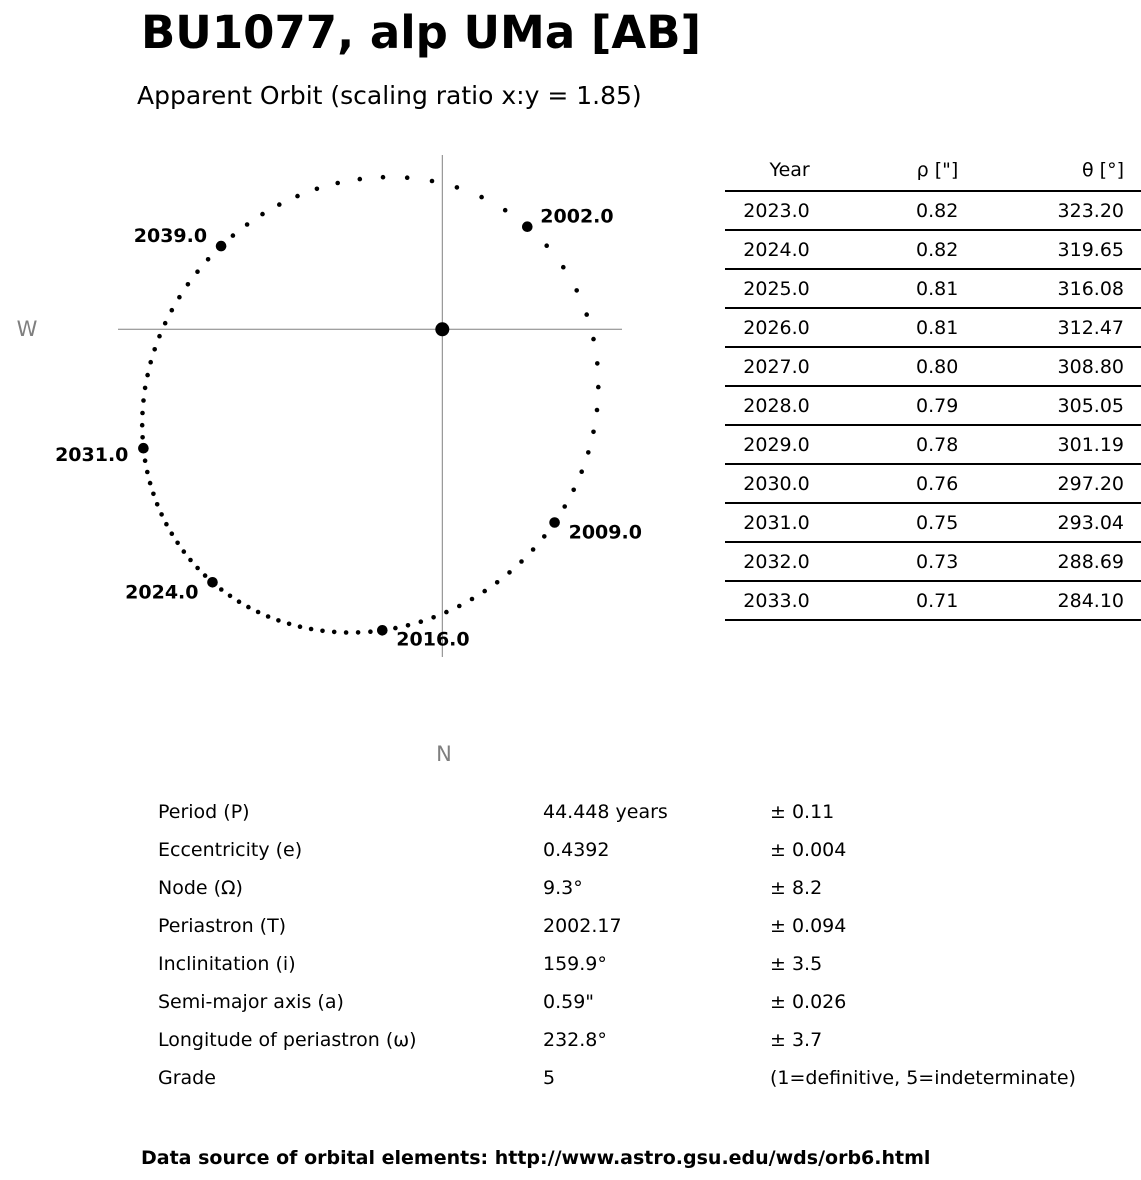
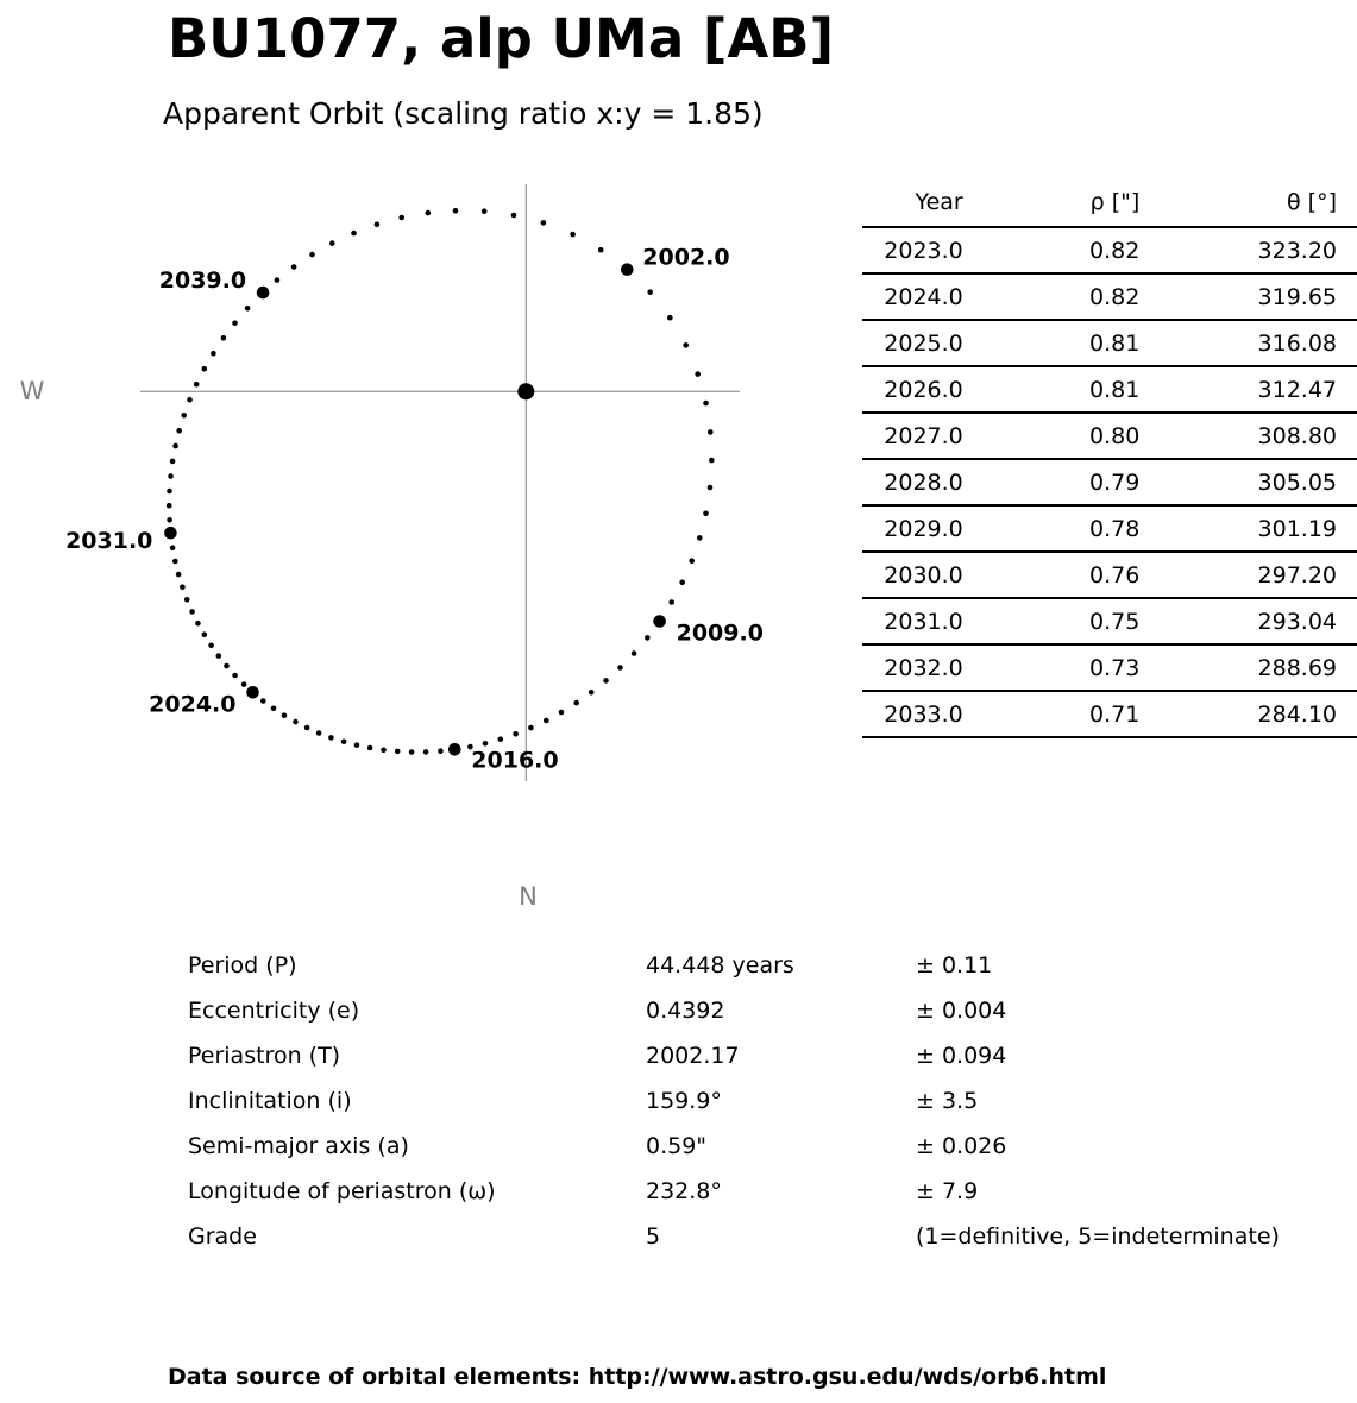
  BU1077, alp UMa [AB]
  Apparent Orbit (scaling ratio x:y = 1.85)
  W
  N
  2002.0
  2009.0
  2016.0
  2024.0
  2031.0
  2039.0
  Year	ρ ["]	θ [°]
  2023.0	0.82	323.20
  2024.0	0.82	319.65
  2025.0	0.81	316.08
  2026.0	0.81	312.47
  2027.0	0.80	308.80
  2028.0	0.79	305.05
  2029.0	0.78	301.19
  2030.0	0.76	297.20
  2031.0	0.75	293.04
  2032.0	0.73	288.69
  2033.0	0.71	284.10
  Period (P)
  44.448 years
  ± 0.11
  Eccentricity (e)
  0.4392
  ± 0.004
- Node (Ω)
- 9.3°
- ± 8.2
  Periastron (T)
  2002.17
  ± 0.094
  Inclinitation (i)
  159.9°
  ± 3.5
  Semi-major axis (a)
  0.59"
  ± 0.026
  Longitude of periastron (ω)
  232.8°
- ± 3.7
+ ± 7.9
  Grade
  5
  (1=definitive, 5=indeterminate)
  Data source of orbital elements: http://www.astro.gsu.edu/wds/orb6.html
